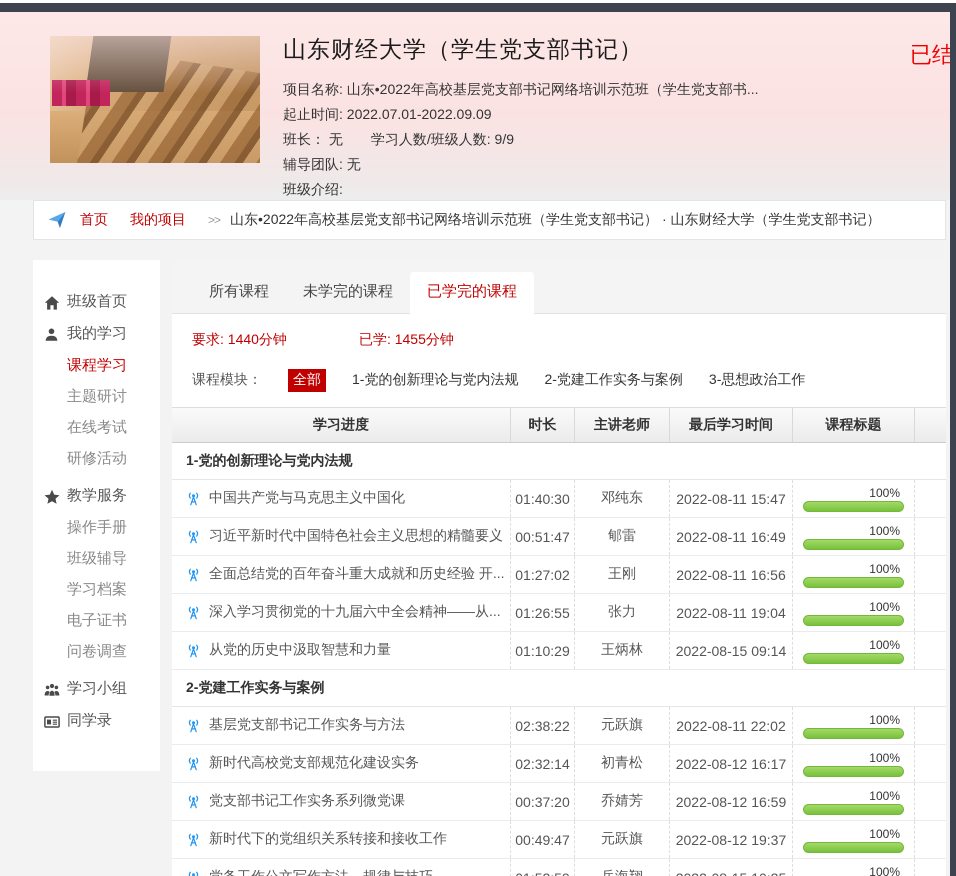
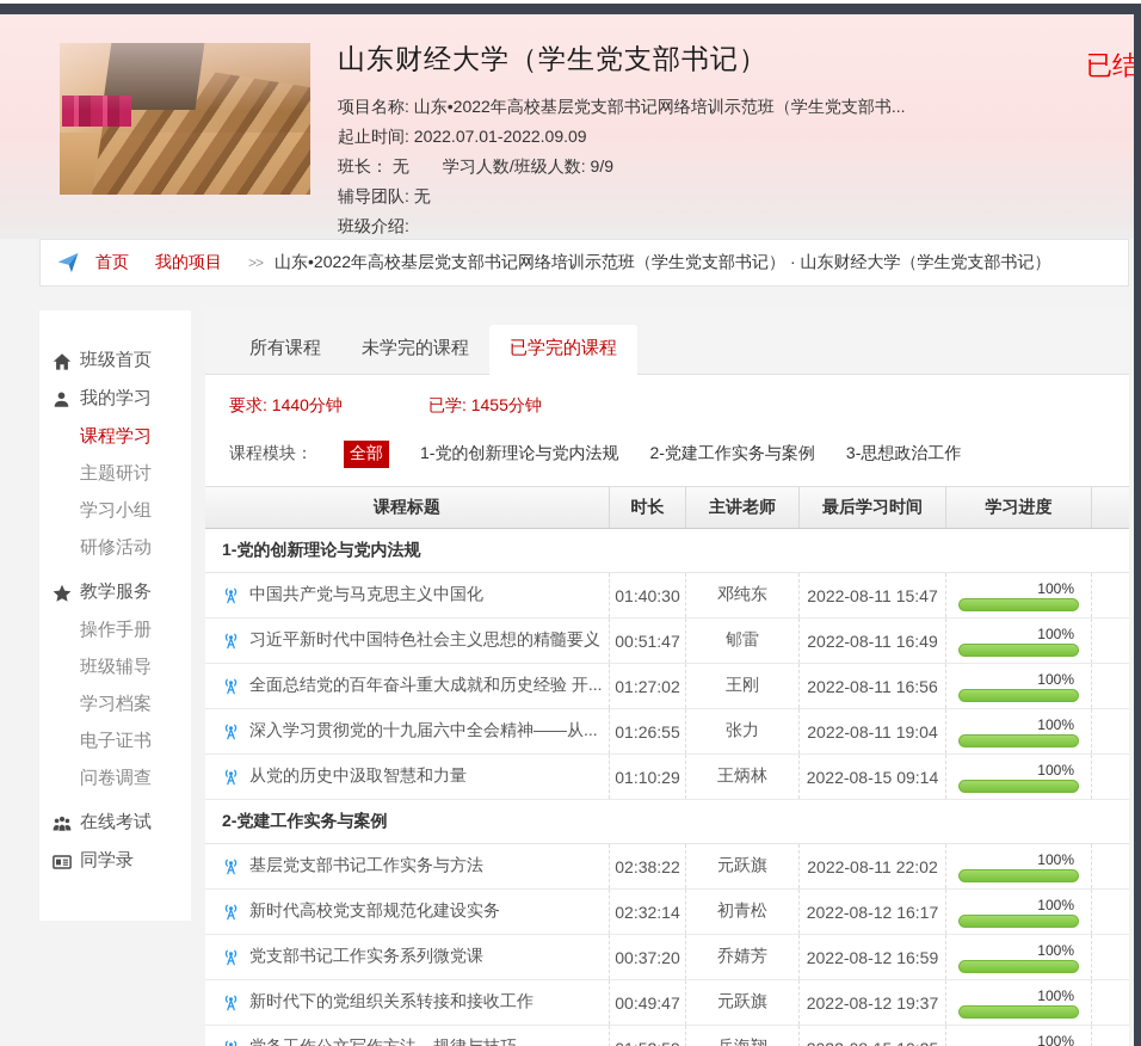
  山东财经大学（学生党支部书记）
  项目名称: 山东•2022年高校基层党支部书记网络培训示范班（学生党支部书...
  起止时间: 2022.07.01-2022.09.09
  班长： 无 学习人数/班级人数: 9/9
  辅导团队: 无
  班级介绍:
  首页
  我的项目
  >>
  山东•2022年高校基层党支部书记网络培训示范班（学生党支部书记） · 山东财经大学（学生党支部书记）
  班级首页
  我的学习
  课程学习
  主题研讨
- 在线考试
+ 学习小组
  研修活动
  教学服务
  操作手册
  班级辅导
  学习档案
  电子证书
  问卷调查
- 学习小组
+ 在线考试
  同学录
  所有课程
  未学完的课程
  已学完的课程
  要求: 1440分钟
  已学: 1455分钟
  课程模块：
  全部
  1-党的创新理论与党内法规
  2-党建工作实务与案例
  3-思想政治工作
- 学习进度
+ 课程标题
  时长
  主讲老师
  最后学习时间
- 课程标题
+ 学习进度
  1-党的创新理论与党内法规
  中国共产党与马克思主义中国化
  01:40:30
  邓纯东
  2022-08-11 15:47
  100%
  习近平新时代中国特色社会主义思想的精髓要义
  00:51:47
  郇雷
  2022-08-11 16:49
  100%
  全面总结党的百年奋斗重大成就和历史经验 开...
  01:27:02
  王刚
  2022-08-11 16:56
  100%
  深入学习贯彻党的十九届六中全会精神——从...
  01:26:55
  张力
  2022-08-11 19:04
  100%
  从党的历史中汲取智慧和力量
  01:10:29
  王炳林
  2022-08-15 09:14
  100%
  2-党建工作实务与案例
  基层党支部书记工作实务与方法
  02:38:22
  元跃旗
  2022-08-11 22:02
  100%
  新时代高校党支部规范化建设实务
  02:32:14
  初青松
  2022-08-12 16:17
  100%
  党支部书记工作实务系列微党课
  00:37:20
  乔婧芳
  2022-08-12 16:59
  100%
  新时代下的党组织关系转接和接收工作
  00:49:47
  元跃旗
  2022-08-12 19:37
  100%
  100%
